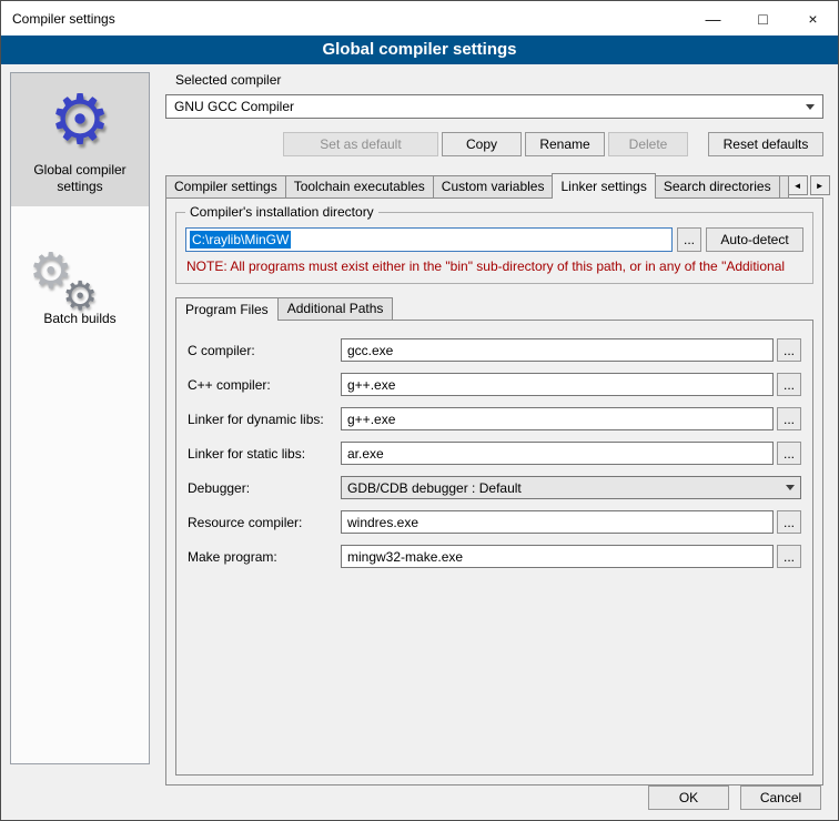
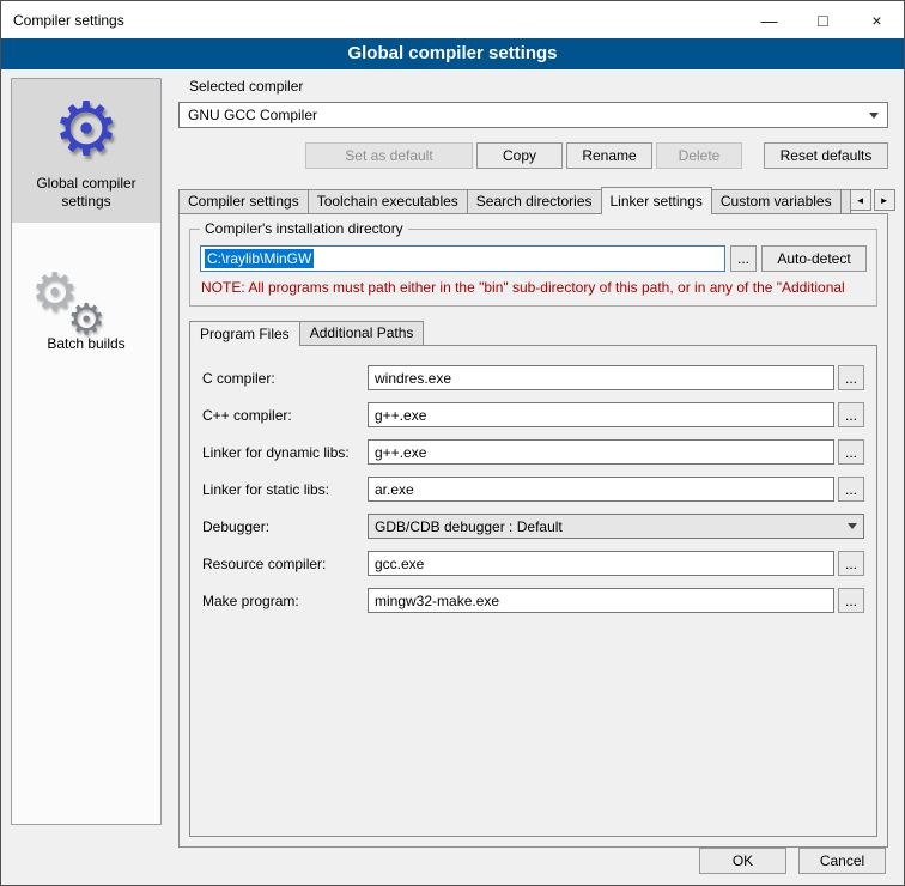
  Compiler settings
  —
  □
  ×
  Global compiler settings
  ⚙
  Global compiler settings
  ⚙
  ⚙
  Batch builds
  Selected compiler
  GNU GCC Compiler
  Set as default
  Copy
  Rename
  Delete
  Reset defaults
  Compiler settings
  Toolchain executables
- Custom variables
+ Search directories
  Linker settings
- Search directories
+ Custom variables
  ◄
  ►
  Compiler's installation directory
  C:\raylib\MinGW
  ...
  Auto-detect
- NOTE: All programs must exist either in the "bin" sub-directory of this path, or in any of the "Additional
+ NOTE: All programs must path either in the "bin" sub-directory of this path, or in any of the "Additional
  Program Files
  Additional Paths
  C compiler:
- gcc.exe
+ windres.exe
  ...
  C++ compiler:
  g++.exe
  ...
  Linker for dynamic libs:
  g++.exe
  ...
  Linker for static libs:
  ar.exe
  ...
  Debugger:
  GDB/CDB debugger : Default
  Resource compiler:
- windres.exe
+ gcc.exe
  ...
  Make program:
  mingw32-make.exe
  ...
  OK
  Cancel
